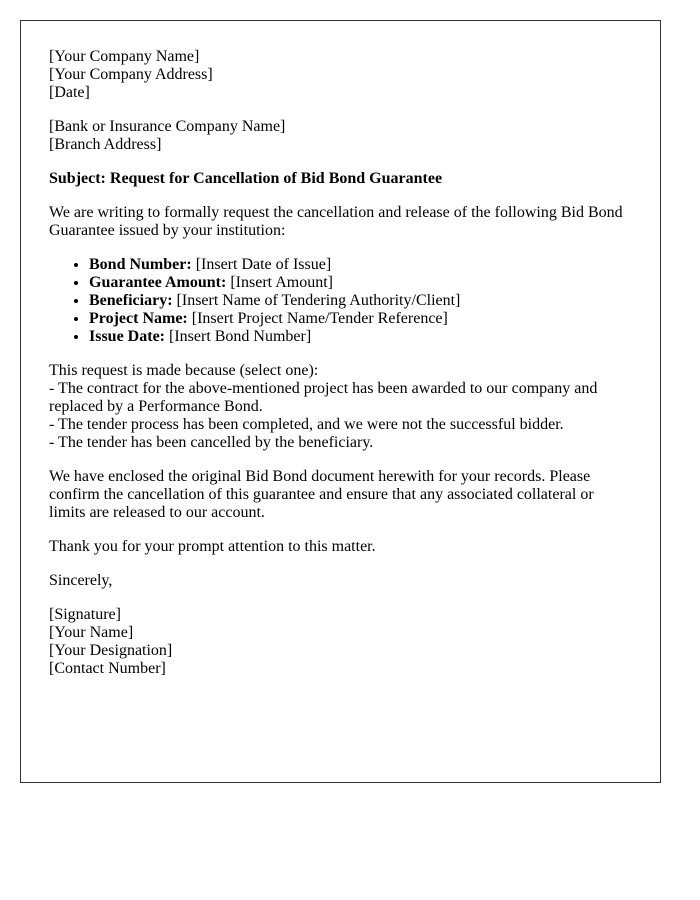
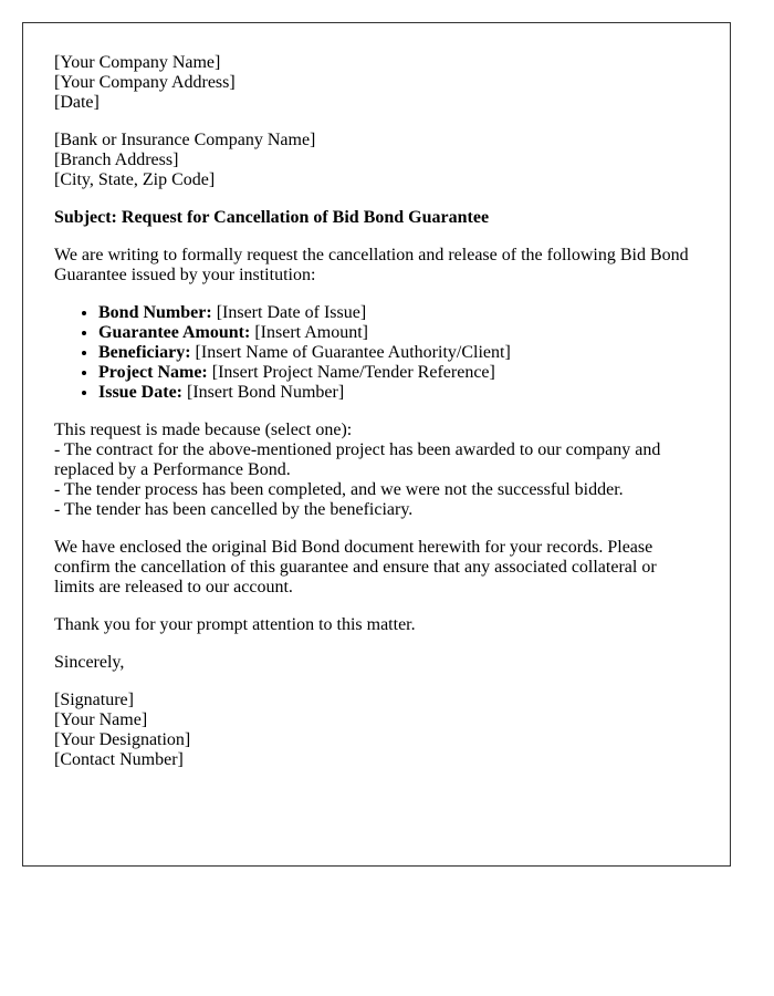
  [Your Company Name]
  [Your Company Address]
  [Date]
  [Bank or Insurance Company Name]
  [Branch Address]
+ [City, State, Zip Code]
  Subject: Request for Cancellation of Bid Bond Guarantee
  We are writing to formally request the cancellation and release of the following Bid Bond Guarantee issued by your institution:
  Bond Number: [Insert Date of Issue]
  Guarantee Amount: [Insert Amount]
- Beneficiary: [Insert Name of Tendering Authority/Client]
+ Beneficiary: [Insert Name of Guarantee Authority/Client]
  Project Name: [Insert Project Name/Tender Reference]
  Issue Date: [Insert Bond Number]
  This request is made because (select one):
  - The contract for the above-mentioned project has been awarded to our company and replaced by a Performance Bond.
  - The tender process has been completed, and we were not the successful bidder.
  - The tender has been cancelled by the beneficiary.
  We have enclosed the original Bid Bond document herewith for your records. Please confirm the cancellation of this guarantee and ensure that any associated collateral or limits are released to our account.
  Thank you for your prompt attention to this matter.
  Sincerely,
  [Signature]
  [Your Name]
  [Your Designation]
  [Contact Number]
